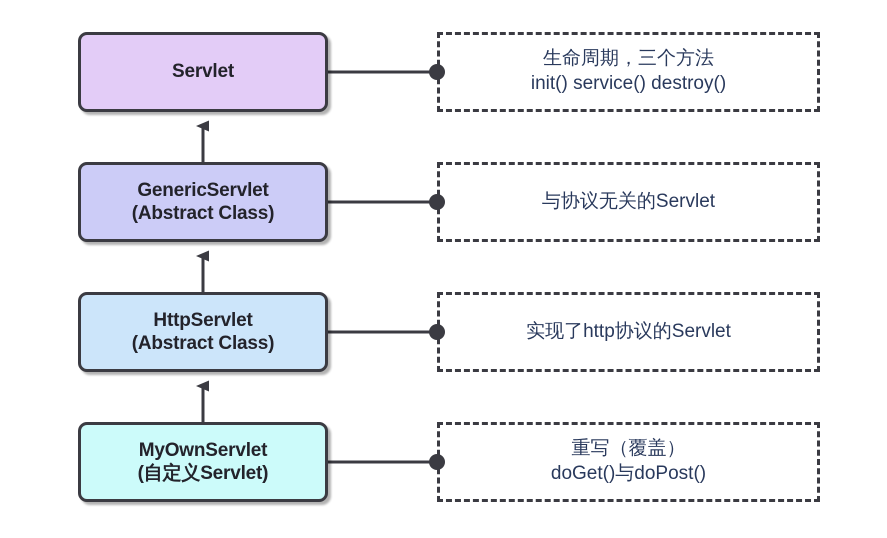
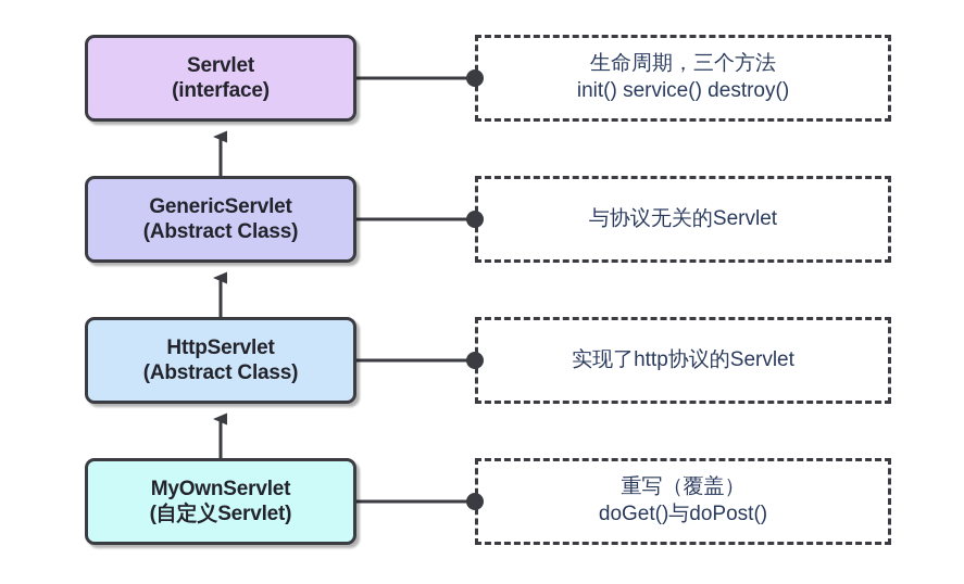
  Servlet
+ (interface)
  GenericServlet
  (Abstract Class)
  HttpServlet
  (Abstract Class)
  MyOwnServlet
  (自定义Servlet)
  生命周期，三个方法
  init() service() destroy()
  与协议无关的Servlet
  实现了http协议的Servlet
  重写（覆盖）
  doGet()与doPost()
